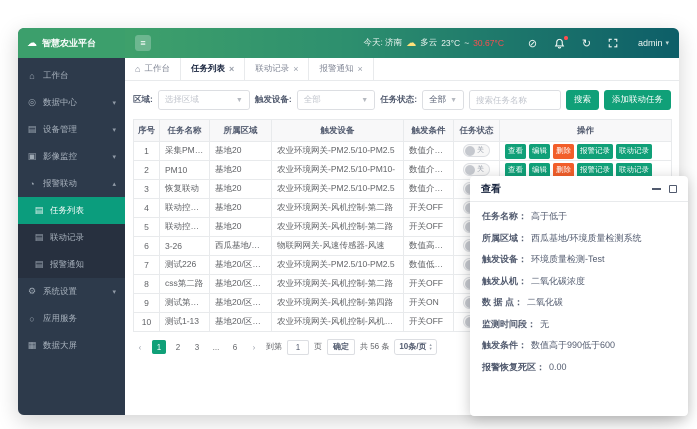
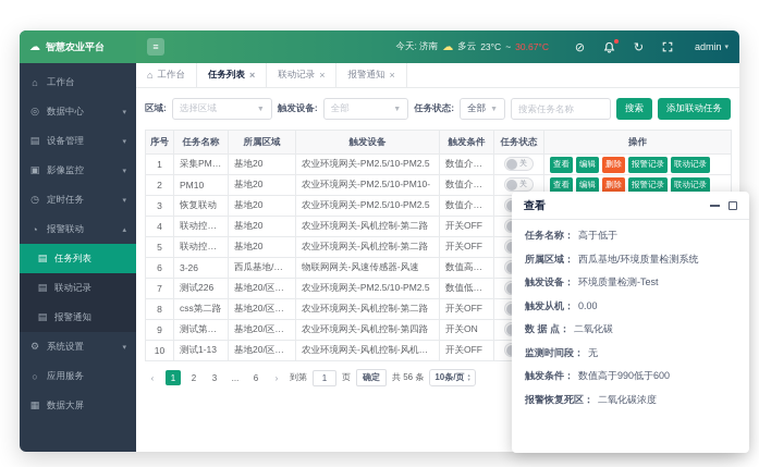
  ☁
  智慧农业平台
  ⌂
  工作台
  ◎
  数据中心
  ▤
  设备管理
  ▣
  影像监控
+ ◷
+ 定时任务
  ◔
  报警联动
  ▤
  任务列表
  ▤
  联动记录
  ▤
  报警通知
  ⚙
  系统设置
  ○
  应用服务
  ▦
  数据大屏
  ≡
  今天: 济南
  ☁
  多云
  23°C
  ~
  30.67°C
  ⊘
  ↻
  admin
  ⌂
  工作台
  任务列表
  ×
  联动记录
  ×
  报警通知
  ×
  区域:
  选择区域
  触发设备:
  全部
  任务状态:
  全部
  搜索任务名称
  搜索
  添加联动任务
  序号	任务名称	所属区域	触发设备	触发条件	任务状态	操作
  1	采集PM2.5	基地20	农业环境网关-PM2.5/10-PM2.5	数值介于...		查看 编辑 删除 报警记录 联动记录
  2	PM10	基地20	农业环境网关-PM2.5/10-PM10-	数值介于...		查看 编辑 删除 报警记录 联动记录
  3	恢复联动	基地20	农业环境网关-PM2.5/10-PM2.5	数值介于...
  7	测试226	基地20/区域20	农业环境网关-PM2.5/10-PM2.5	数值低于...
  8	css第二路	基地20/区域20	农业环境网关-风机控制-第二路	开关OFF
  10	测试1-13	基地20/区域20	农业环境网关-风机控制-风机控制	开关OFF
  ‹
  1
  2
  3
  ...
  6
  ›
  到第
  1
  页
  确定
  共 56 条
  10条/页
  查看
  任务名称：
  高于低于
  所属区域：
  西瓜基地/环境质量检测系统
  触发设备：
  环境质量检测-Test
  触发从机：
- 二氧化碳浓度
+ 0.00
  数 据 点：
  二氧化碳
  监测时间段：
  无
  触发条件：
  数值高于990低于600
  报警恢复死区：
- 0.00
+ 二氧化碳浓度
